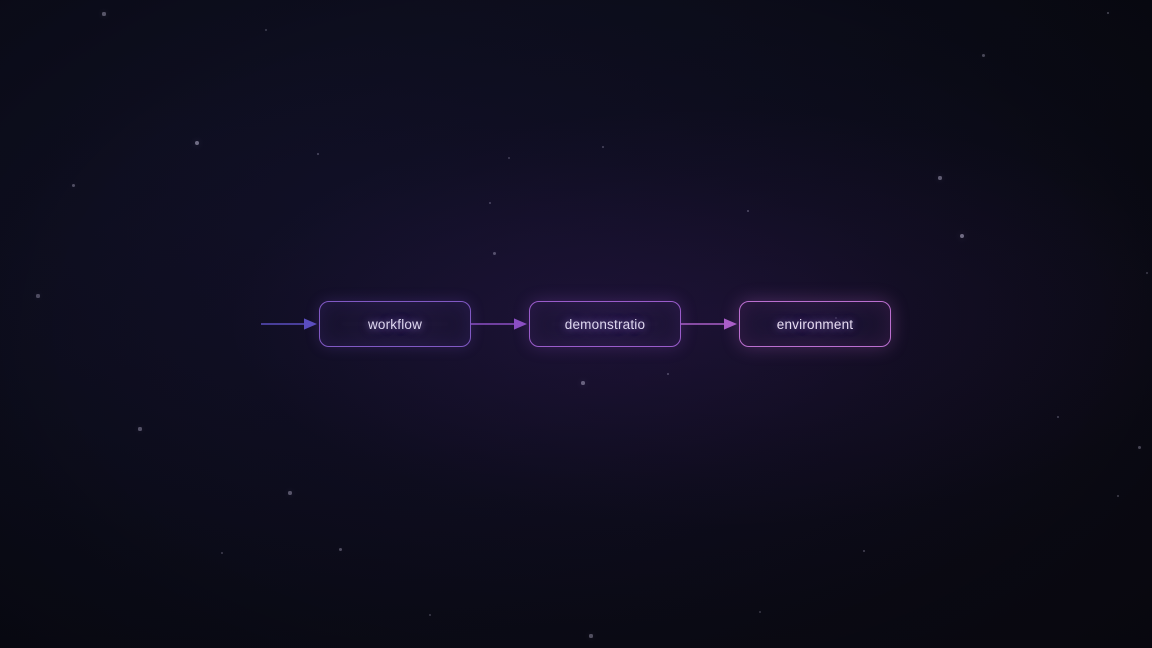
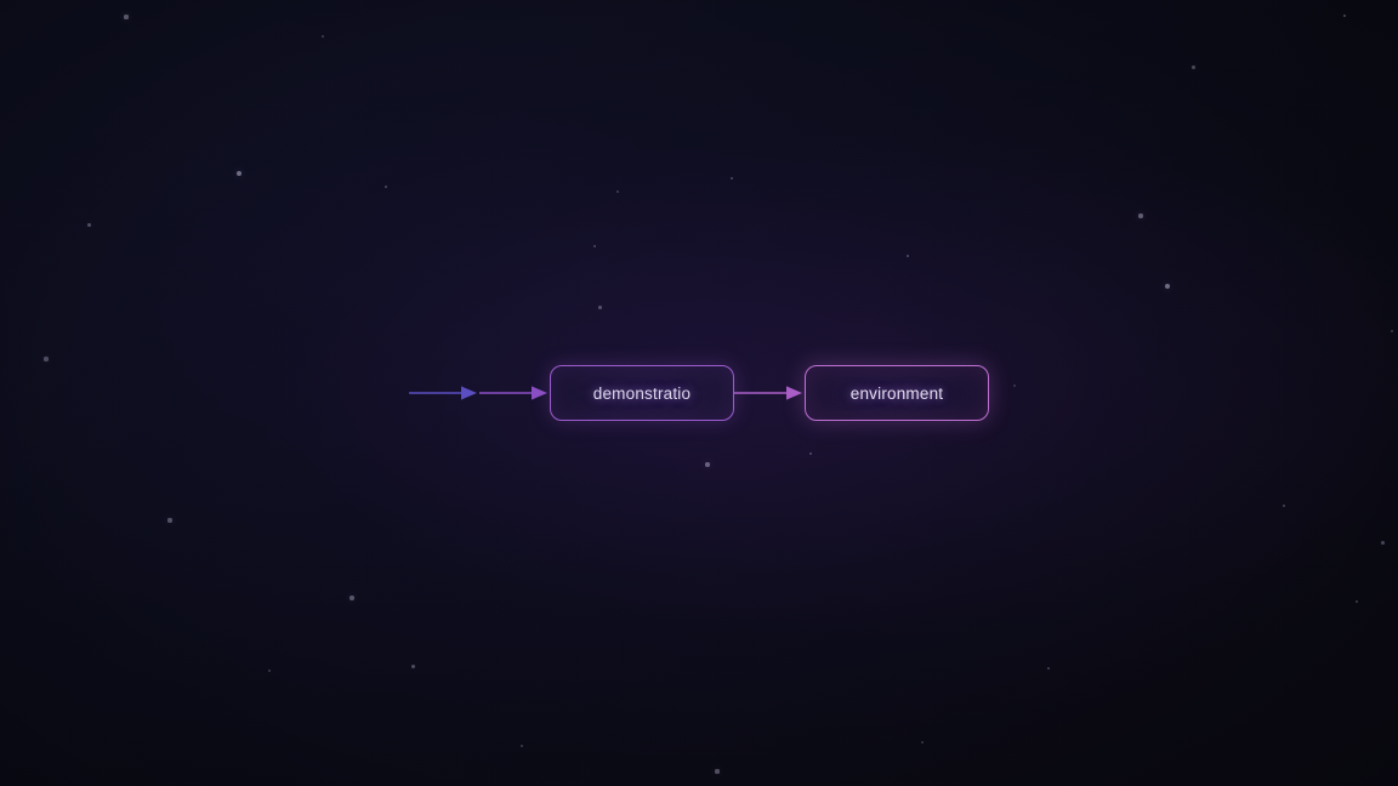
- workflow
  demonstratio
  environment
